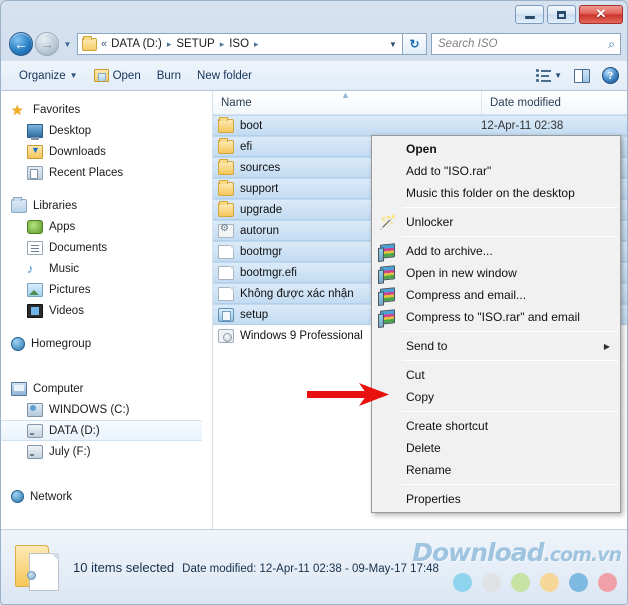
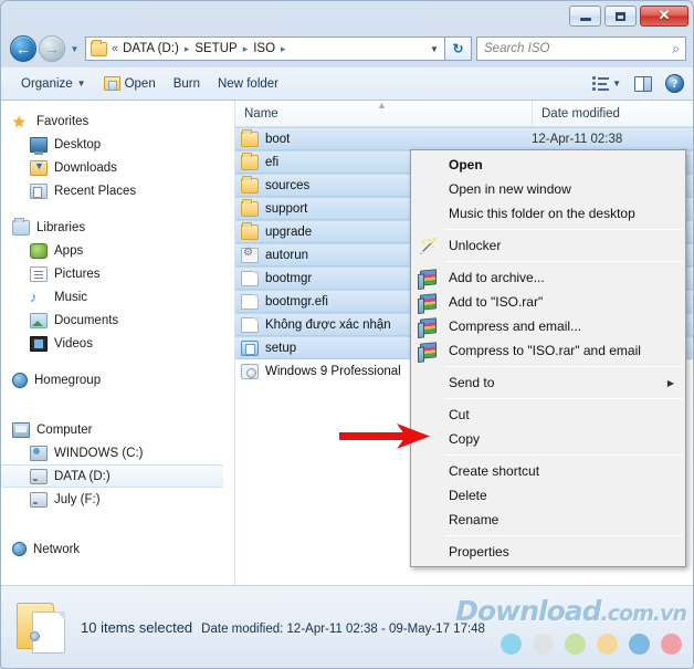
  ✕
  ←
  →
  ▼
  «
  DATA (D:)
  ▸
  SETUP
  ▸
  ISO
  ▸
  ▼
  ↻
  Search ISO
  ⌕
  Organize
  ▼
  Open
  Burn
  New folder
  ▼
  ?
  ★
  Favorites
  Desktop
  Downloads
  Recent Places
  Libraries
  Apps
- Documents
+ Pictures
  ♪
  Music
- Pictures
+ Documents
  Videos
  Homegroup
  Computer
  WINDOWS (C:)
  DATA (D:)
  July (F:)
  Network
  Name
  ▲
  Date modified
  boot
  12-Apr-11 02:38
  efi
  sources
  support
  upgrade
  autorun
  bootmgr
  bootmgr.efi
  Không được xác nhận
  setup
  Windows 9 Professional
  10 items selected
  Date modified: 12-Apr-11 02:38 - 09-May-17 17:48
  Download.com.vn
  Open
- Add to "ISO.rar"
+ Open in new window
  Music this folder on the desktop
  🪄
  Unlocker
  Add to archive...
- Open in new window
+ Add to "ISO.rar"
  Compress and email...
  Compress to "ISO.rar" and email
  Send to
  ▶
  Cut
  Copy
  Create shortcut
  Delete
  Rename
  Properties
